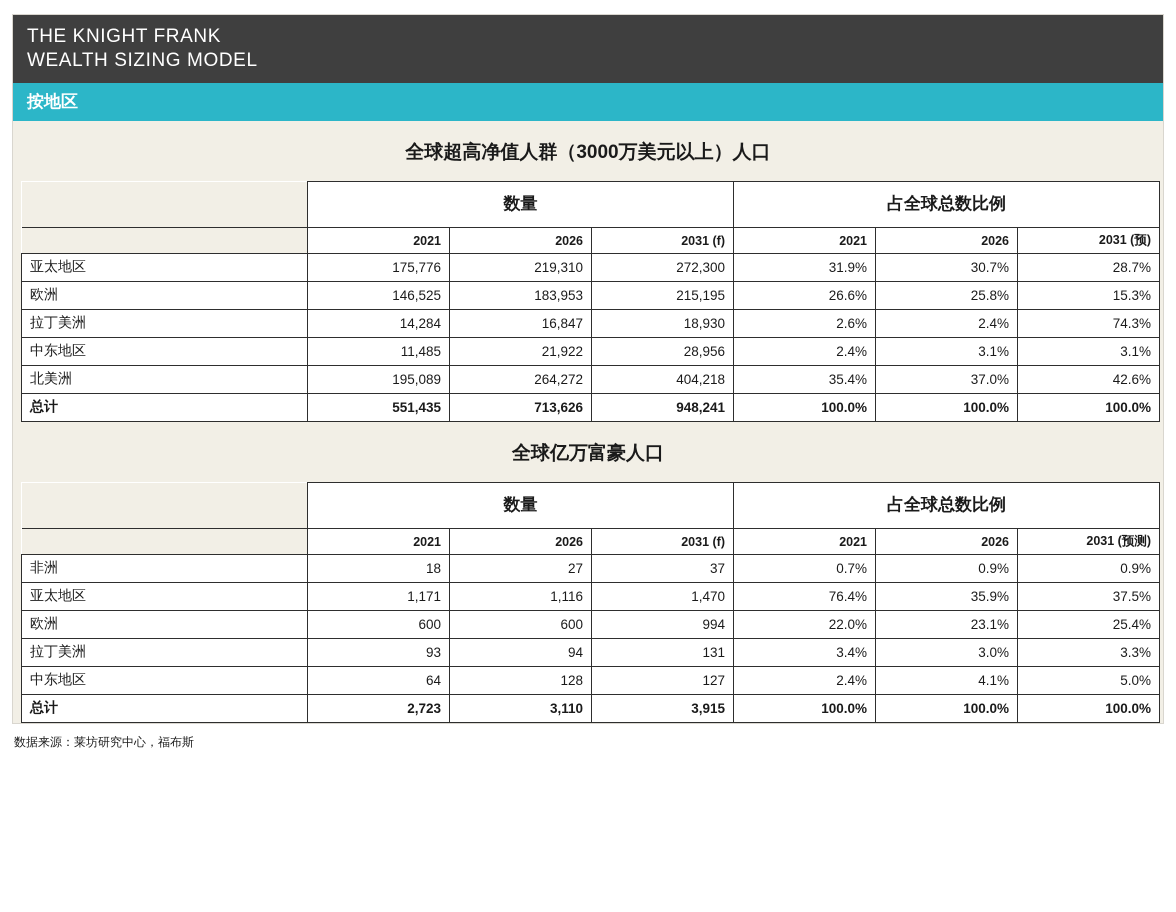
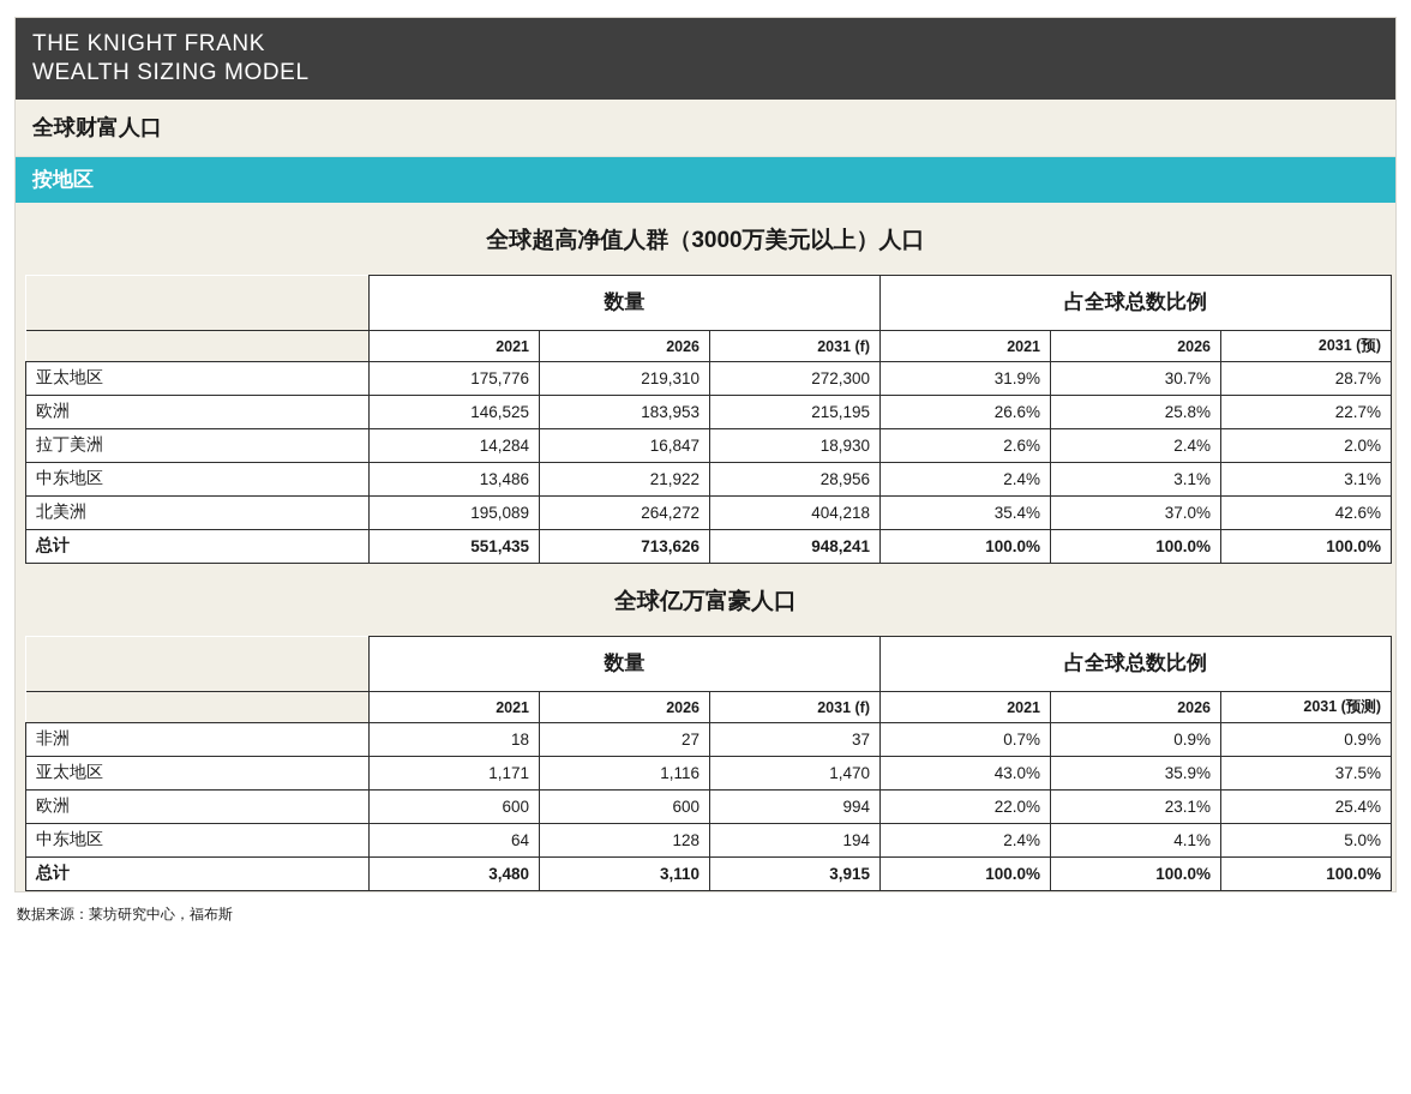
  THE KNIGHT FRANK
  WEALTH SIZING MODEL
+ 全球财富人口
  按地区
  全球超高净值人群（3000万美元以上）人口
  	数量	占全球总数比例
  	2021	2026	2031 (f)	2021	2026	2031 (预)
  亚太地区	175,776	219,310	272,300	31.9%	30.7%	28.7%
- 欧洲	146,525	183,953	215,195	26.6%	25.8%	15.3%
+ 欧洲	146,525	183,953	215,195	26.6%	25.8%	22.7%
- 拉丁美洲	14,284	16,847	18,930	2.6%	2.4%	74.3%
+ 拉丁美洲	14,284	16,847	18,930	2.6%	2.4%	2.0%
- 中东地区	11,485	21,922	28,956	2.4%	3.1%	3.1%
+ 中东地区	13,486	21,922	28,956	2.4%	3.1%	3.1%
  北美洲	195,089	264,272	404,218	35.4%	37.0%	42.6%
  总计	551,435	713,626	948,241	100.0%	100.0%	100.0%
  全球亿万富豪人口
  	数量	占全球总数比例
  	2021	2026	2031 (f)	2021	2026	2031 (预测)
  非洲	18	27	37	0.7%	0.9%	0.9%
- 亚太地区	1,171	1,116	1,470	76.4%	35.9%	37.5%
+ 亚太地区	1,171	1,116	1,470	43.0%	35.9%	37.5%
  欧洲	600	600	994	22.0%	23.1%	25.4%
- 拉丁美洲	93	94	131	3.4%	3.0%	3.3%
- 中东地区	64	128	127	2.4%	4.1%	5.0%
+ 中东地区	64	128	194	2.4%	4.1%	5.0%
- 总计	2,723	3,110	3,915	100.0%	100.0%	100.0%
+ 总计	3,480	3,110	3,915	100.0%	100.0%	100.0%
  数据来源：莱坊研究中心，福布斯
